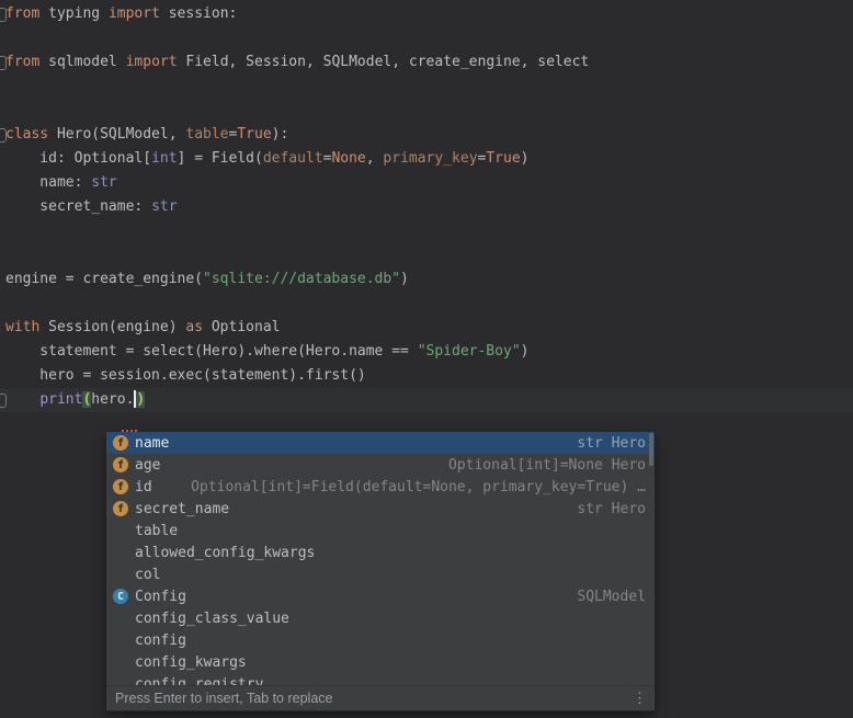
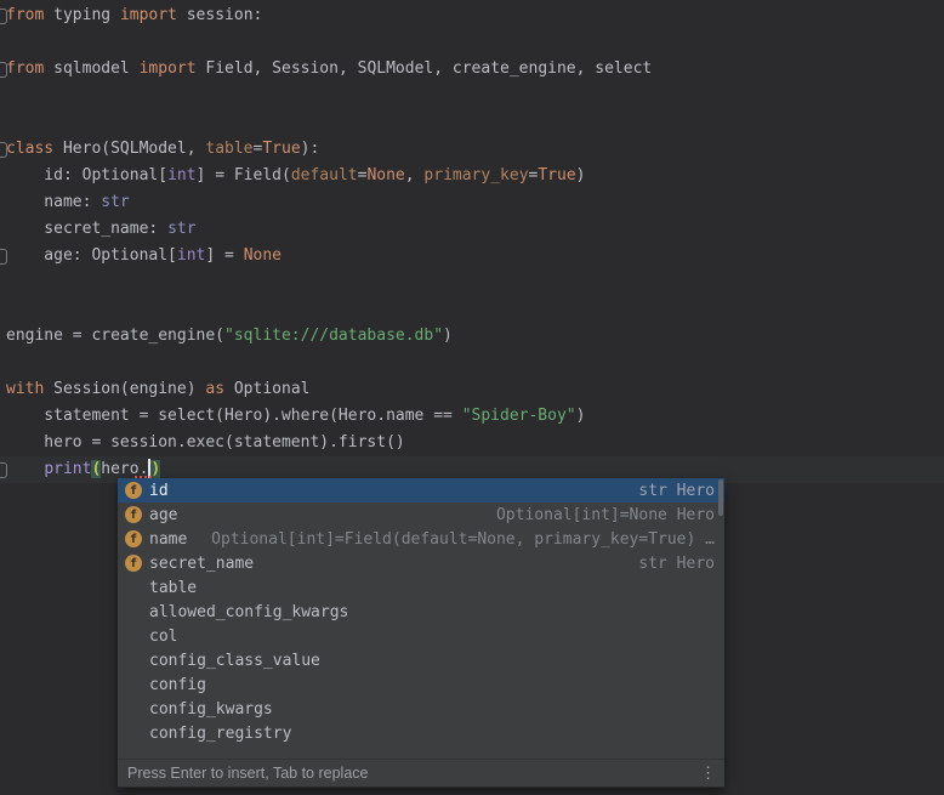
  from typing import session:
  from sqlmodel import Field, Session, SQLModel, create_engine, select
  class Hero(SQLModel, table=True):
  id: Optional[int] = Field(default=None, primary_key=True)
  name: str
  secret_name: str
+ age: Optional[int] = None
  engine = create_engine("sqlite:///database.db")
  with Session(engine) as Optional
  statement = select(Hero).where(Hero.name == "Spider-Boy")
  hero = session.exec(statement).first()
  print(hero. )
  f
- name
+ id
  str Hero
  f
  age
  Optional[int]=None Hero
  f
- id
+ name
  Optional[int]=Field(default=None, primary_key=True) …
  f
  secret_name
  str Hero
  table
  allowed_config_kwargs
  col
- C
- Config
- SQLModel
  config_class_value
  config
  config_kwargs
  config_registry
  Press Enter to insert, Tab to replace
  ⋮
